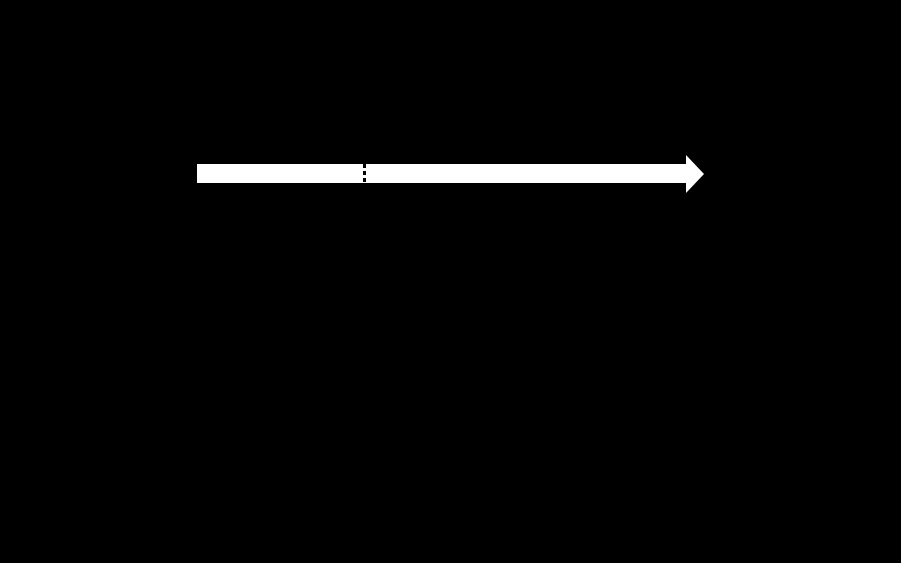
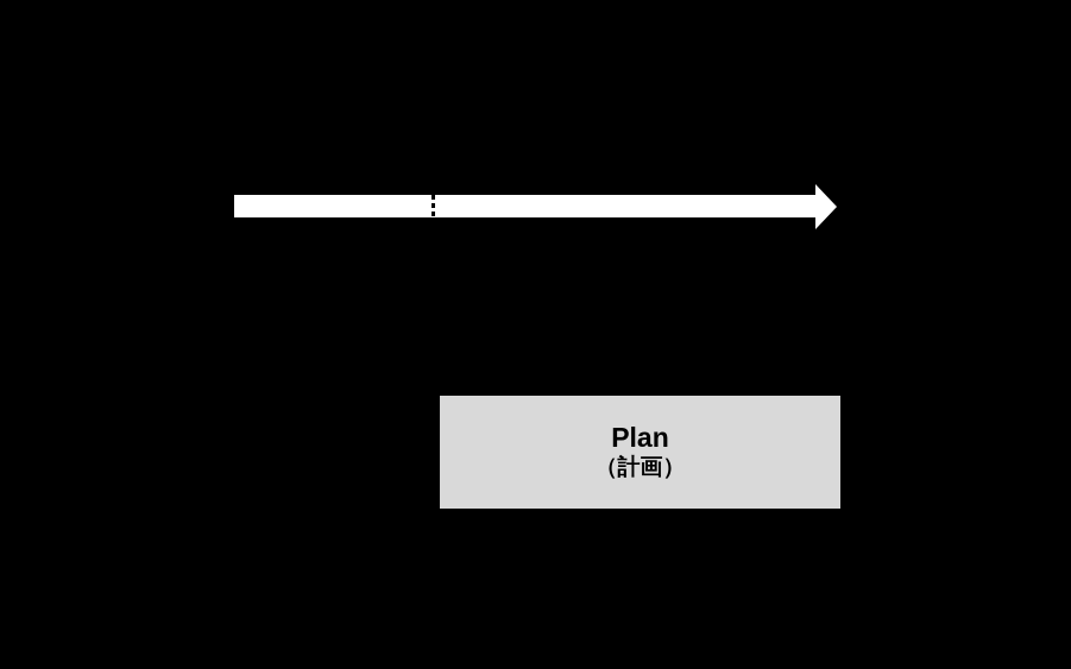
+ Plan
+ （計画）
